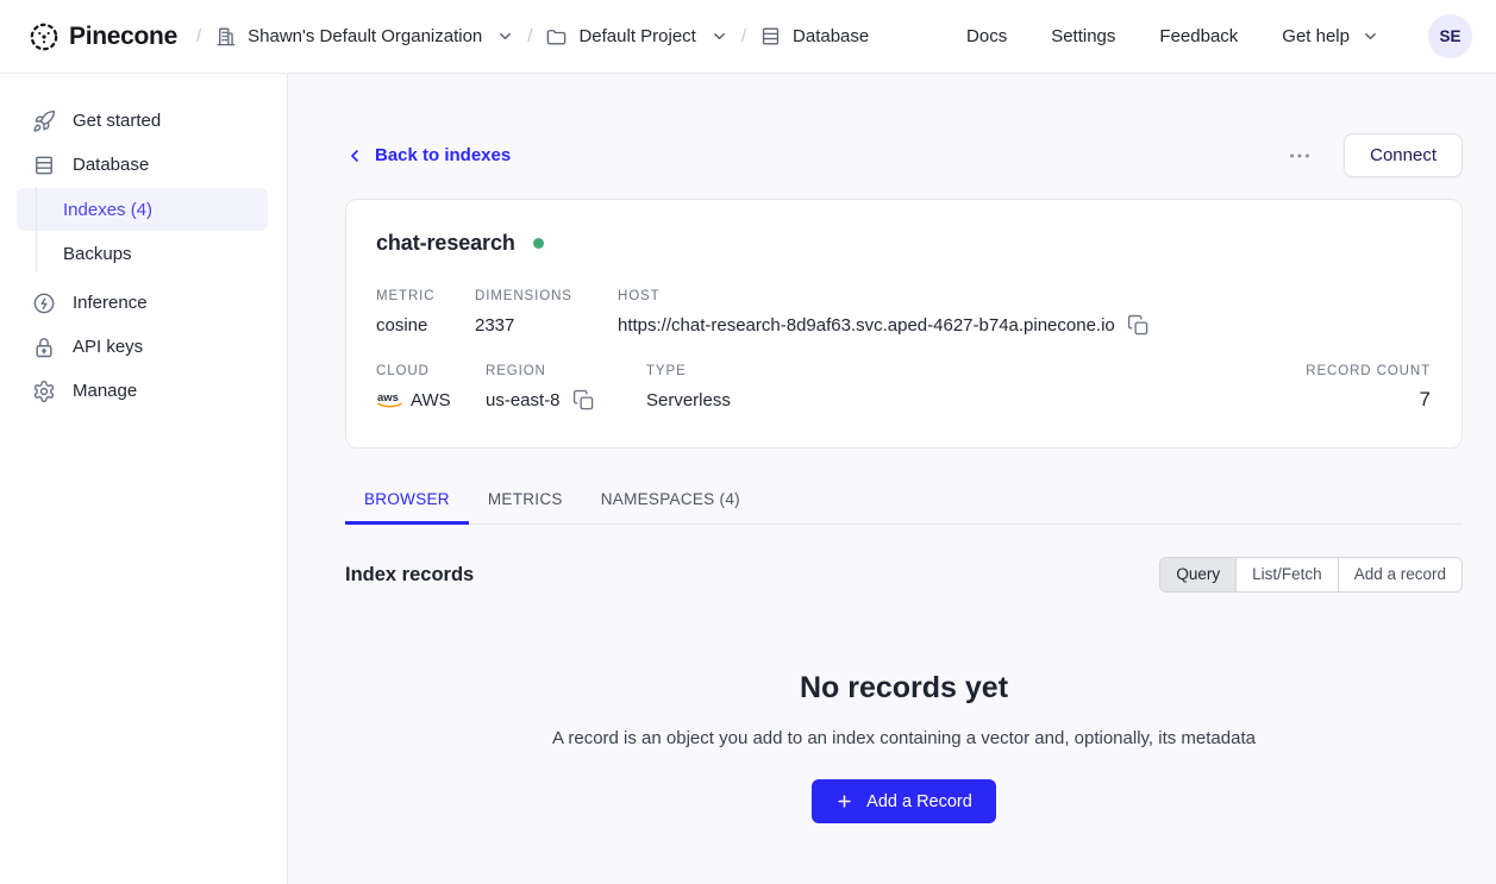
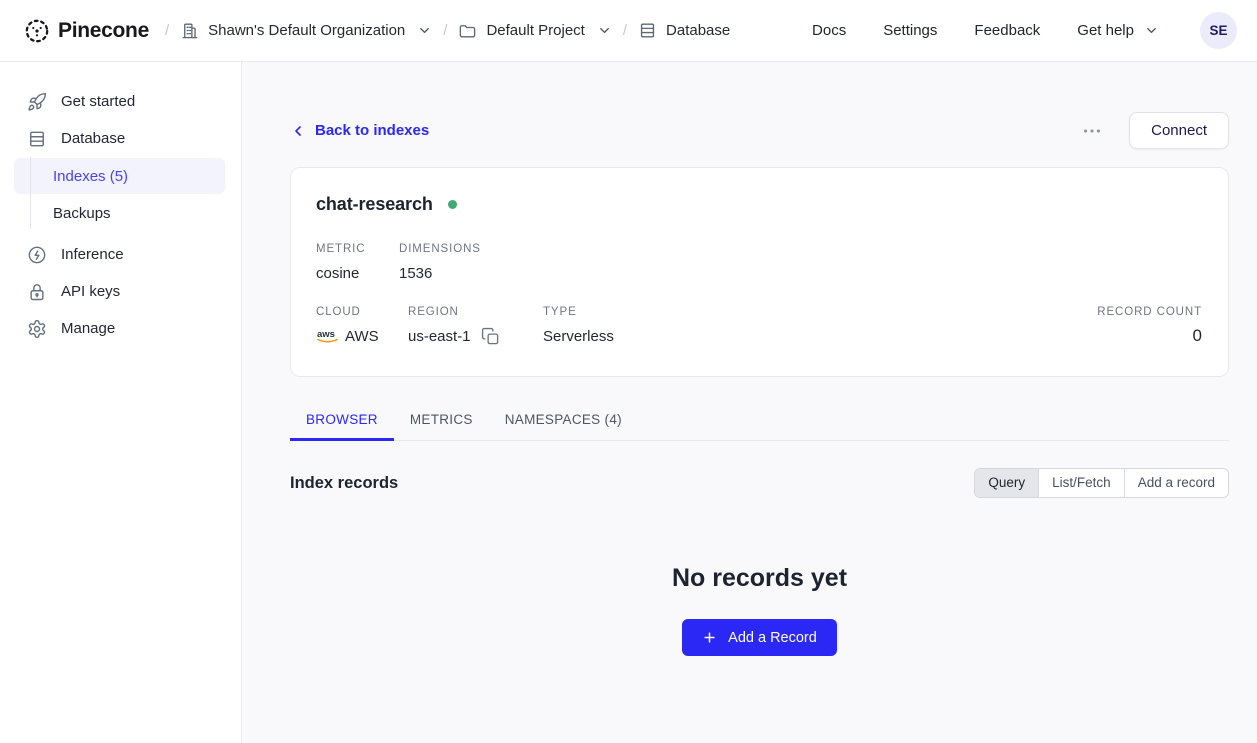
  Pinecone
  /
  Shawn's Default Organization
  /
  Default Project
  /
  Database
  Docs
  Settings
  Feedback
  Get help
  SE
  Get started
  Database
- Indexes (4)
+ Indexes (5)
  Backups
  Inference
  API keys
  Manage
  Back to indexes
  Connect
  chat-research
  METRIC
  cosine
  DIMENSIONS
- 2337
+ 1536
- HOST
- https://chat-research-8d9af63.svc.aped-4627-b74a.pinecone.io
  CLOUD
  aws
  AWS
  REGION
- us-east-8
+ us-east-1
  TYPE
  Serverless
  RECORD COUNT
- 7
+ 0
  BROWSER
  METRICS
  NAMESPACES (4)
  Index records
  Query
  List/Fetch
  Add a record
  No records yet
- A record is an object you add to an index containing a vector and, optionally, its metadata
  Add a Record
